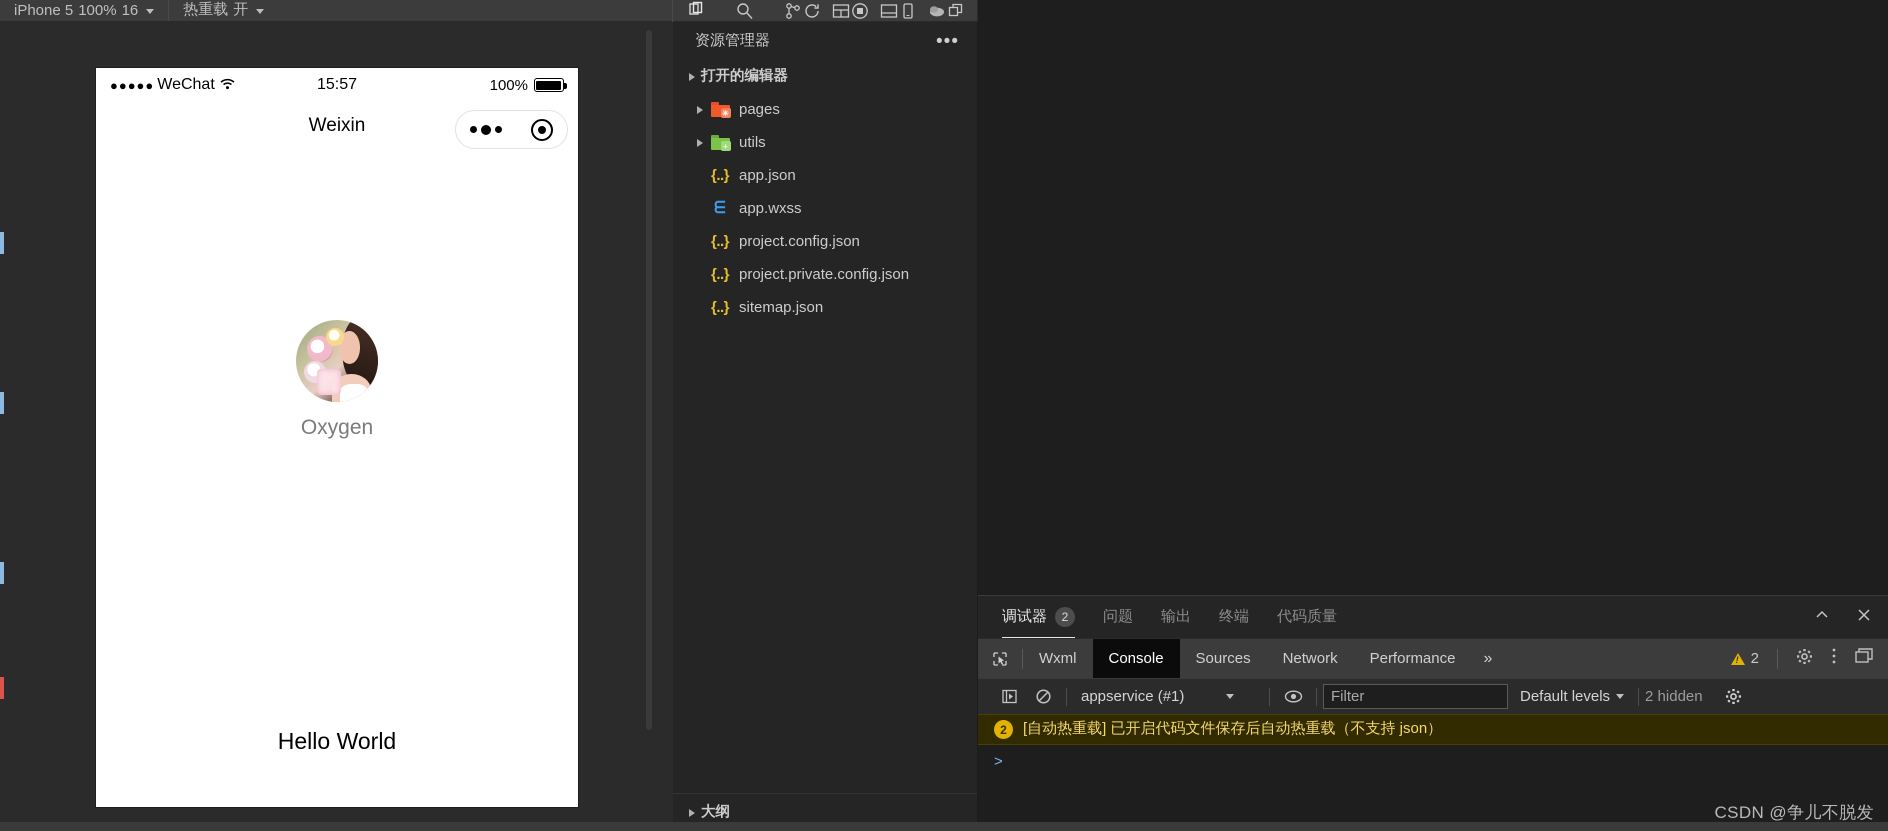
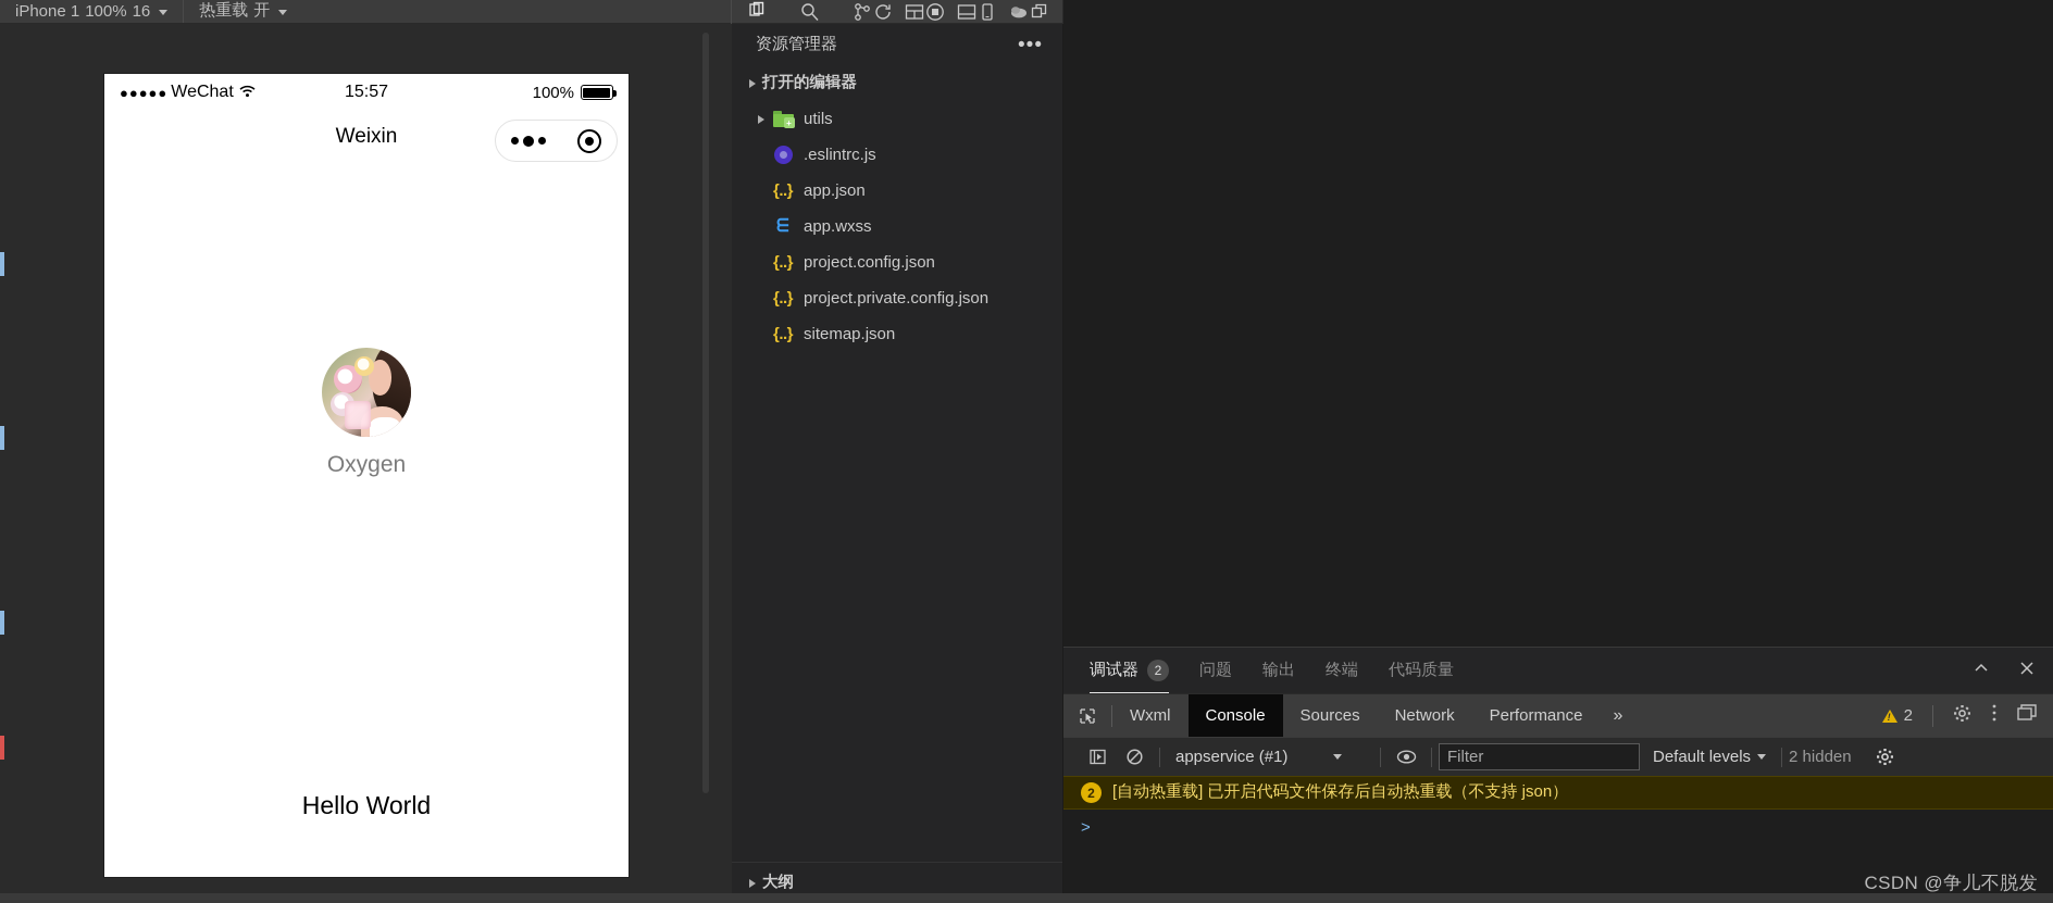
- iPhone 5
+ iPhone 1
  100%
  16
  热重载
  开
  ●●●●●
  WeChat
  15:57
  100%
  Weixin
  Oxygen
  Hello World
  资源管理器
  •••
  打开的编辑器
- ✳
- pages
  +
  utils
+ .eslintrc.js
  {..}
  app.json
  app.wxss
  {..}
  project.config.json
  {..}
  project.private.config.json
  {..}
  sitemap.json
  大纲
  调试器
  2
  问题
  输出
  终端
  代码质量
  Wxml
  Console
  Sources
  Network
  Performance
  »
  2
  appservice (#1)
  Filter
  Default levels
  2 hidden
  2
  [自动热重载] 已开启代码文件保存后自动热重载（不支持 json）
  >
  CSDN @争儿不脱发
